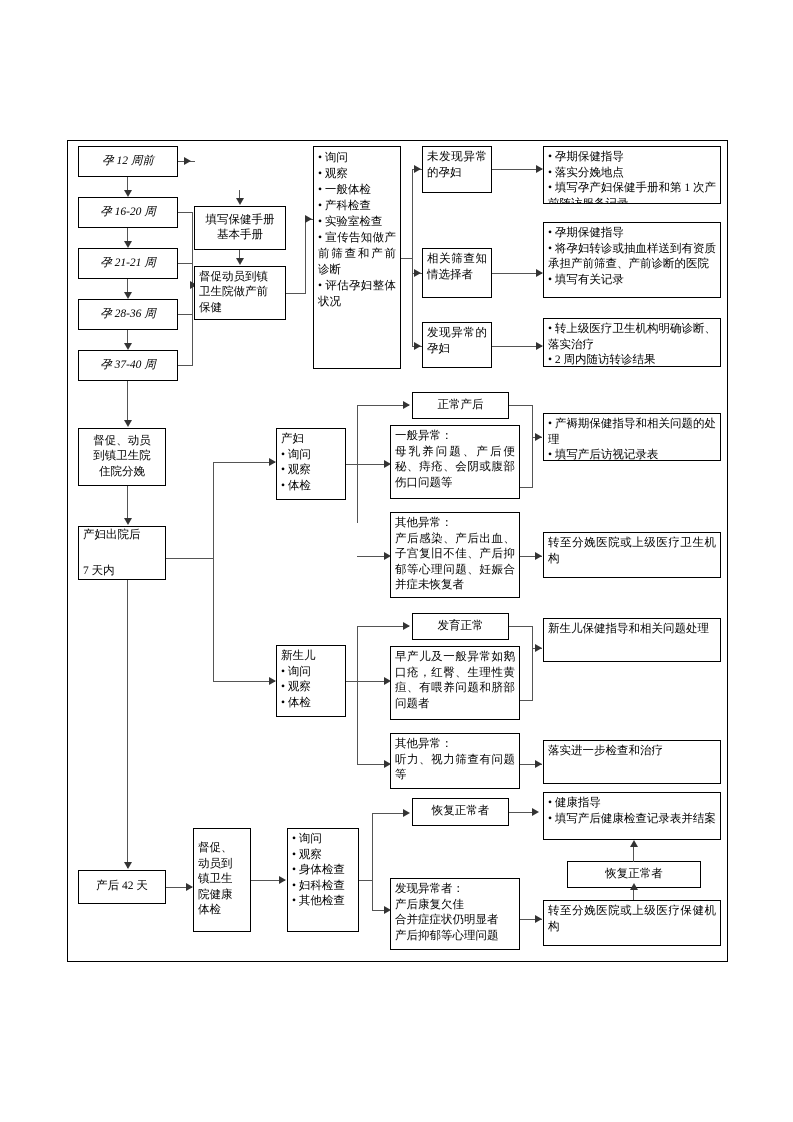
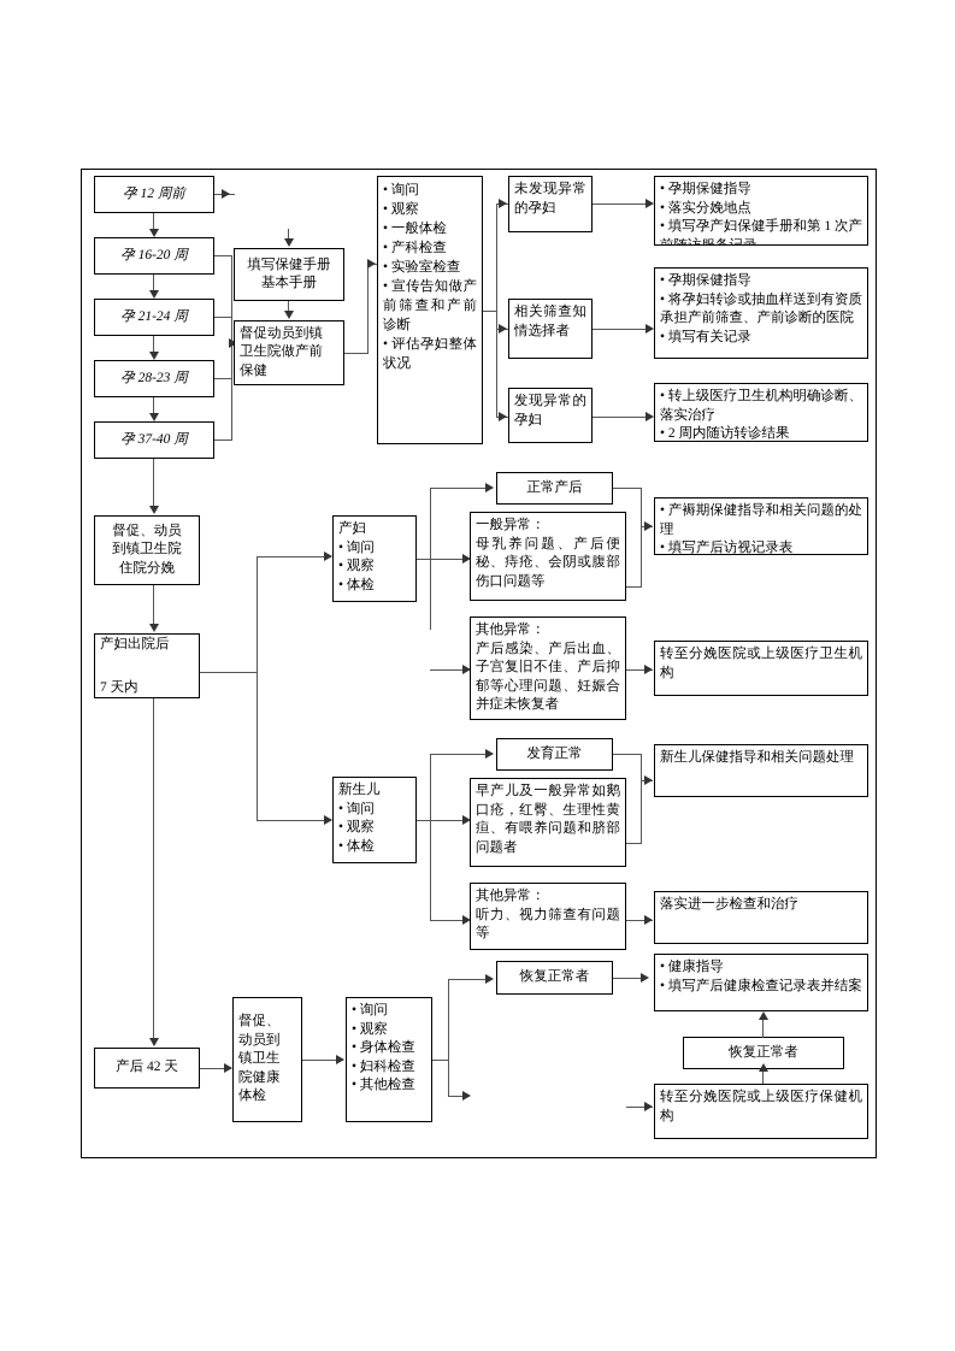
  孕 12 周前
  孕 16-20 周
- 孕 21-21 周
+ 孕 21-24 周
- 孕 28-36 周
+ 孕 28-23 周
  孕 37-40 周
  填写保健手册
  基本手册
  督促动员到镇
  卫生院做产前
  保健
  • 询问
  • 观察
  • 一般体检
  • 产科检查
  • 实验室检查
  • 宣传告知做产前筛查和产前诊断
  • 评估孕妇整体状况
  未发现异常的孕妇
  相关筛查知情选择者
  发现异常的孕妇
  • 孕期保健指导
  • 落实分娩地点
  • 填写孕产妇保健手册和第 1 次产前随访服务记录
  • 孕期保健指导
  • 将孕妇转诊或抽血样送到有资质承担产前筛查、产前诊断的医院
  • 填写有关记录
  • 转上级医疗卫生机构明确诊断、落实治疗
  • 2 周内随访转诊结果
  督促、动员
  到镇卫生院
  住院分娩
  产妇出院后
  7 天内
  产后 42 天
  产妇
  • 询问
  • 观察
  • 体检
  正常产后
  一般异常：
  母乳养问题、产后便秘、痔疮、会阴或腹部伤口问题等
  其他异常：
  产后感染、产后出血、子宫复旧不佳、产后抑郁等心理问题、妊娠合并症未恢复者
  • 产褥期保健指导和相关问题的处理
  • 填写产后访视记录表
  转至分娩医院或上级医疗卫生机构
  新生儿
  • 询问
  • 观察
  • 体检
  发育正常
  早产儿及一般异常如鹅口疮，红臀、生理性黄疸、有喂养问题和脐部问题者
  其他异常：
  听力、视力筛查有问题等
  新生儿保健指导和相关问题处理
  落实进一步检查和治疗
  督促、
  动员到
  镇卫生
  院健康
  体检
  • 询问
  • 观察
  • 身体检查
  • 妇科检查
  • 其他检查
  恢复正常者
- 发现异常者：
- 产后康复欠佳
- 合并症症状仍明显者
- 产后抑郁等心理问题
  • 健康指导
  • 填写产后健康检查记录表并结案
  恢复正常者
  转至分娩医院或上级医疗保健机构
